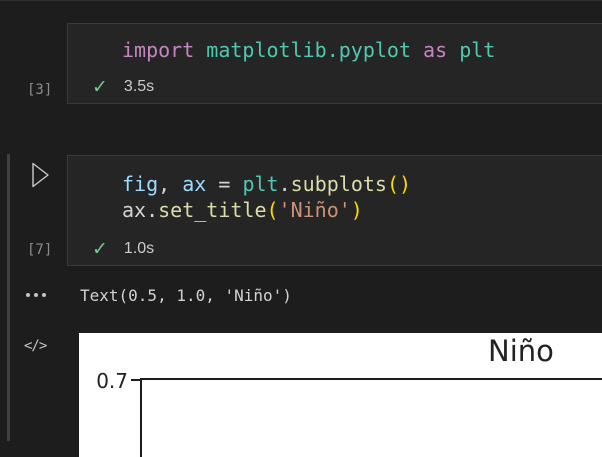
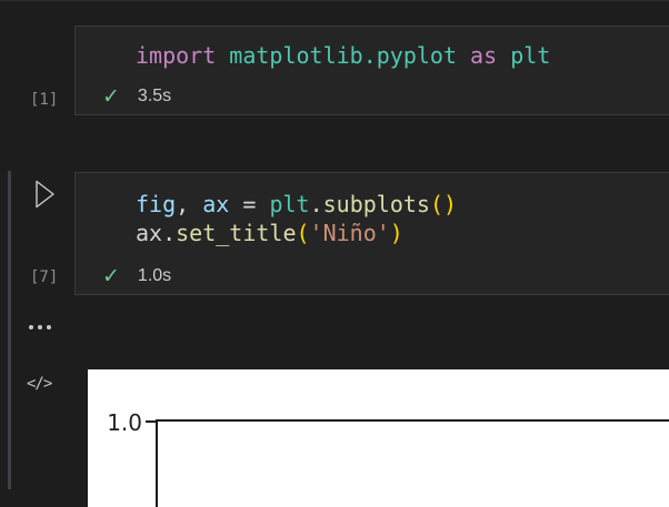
- [3]
+ [1]
  import matplotlib.pyplot as plt
  ✓
  3.5s
  [7]
  fig, ax = plt.subplots()
  ax.set_title('Niño')
  ✓
  1.0s
- Text(0.5, 1.0, 'Niño')
  </>
- Niño
- 0.7
+ 1.0
